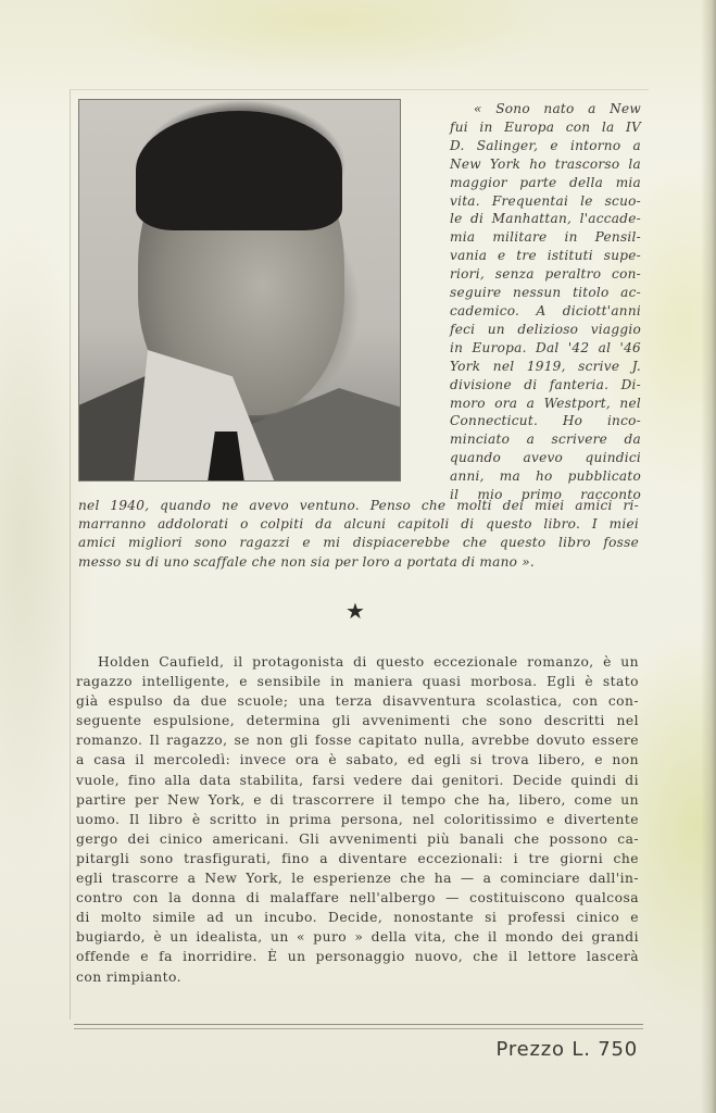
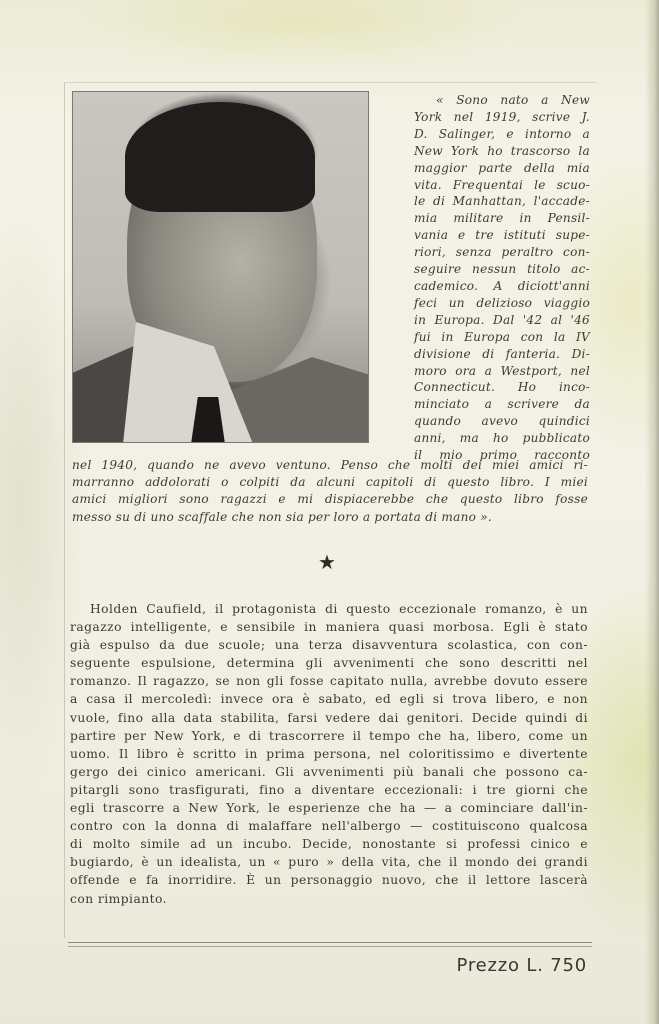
  « Sono nato a New
- fui in Europa con la IV
+ York nel 1919, scrive J.
  D. Salinger, e intorno a
  New York ho trascorso la
  maggior parte della mia
  vita. Frequentai le scuo-
  le di Manhattan, l'accade-
  mia militare in Pensil-
  vania e tre istituti supe-
  riori, senza peraltro con-
  seguire nessun titolo ac-
  cademico. A diciott'anni
  feci un delizioso viaggio
  in Europa. Dal '42 al '46
- York nel 1919, scrive J.
+ fui in Europa con la IV
  divisione di fanteria. Di-
  moro ora a Westport, nel
  Connecticut. Ho inco-
  minciato a scrivere da
  quando avevo quindici
  anni, ma ho pubblicato
  il mio primo racconto
  nel 1940, quando ne avevo ventuno. Penso che molti dei miei amici ri-
  marranno addolorati o colpiti da alcuni capitoli di questo libro. I miei
  amici migliori sono ragazzi e mi dispiacerebbe che questo libro fosse
  messo su di uno scaffale che non sia per loro a portata di mano ».
  ★
  Holden Caufield, il protagonista di questo eccezionale romanzo, è un
  ragazzo intelligente, e sensibile in maniera quasi morbosa. Egli è stato
  già espulso da due scuole; una terza disavventura scolastica, con con-
  seguente espulsione, determina gli avvenimenti che sono descritti nel
  romanzo. Il ragazzo, se non gli fosse capitato nulla, avrebbe dovuto essere
  a casa il mercoledì: invece ora è sabato, ed egli si trova libero, e non
  vuole, fino alla data stabilita, farsi vedere dai genitori. Decide quindi di
  partire per New York, e di trascorrere il tempo che ha, libero, come un
  uomo. Il libro è scritto in prima persona, nel coloritissimo e divertente
  gergo dei cinico americani. Gli avvenimenti più banali che possono ca-
  pitargli sono trasfigurati, fino a diventare eccezionali: i tre giorni che
  egli trascorre a New York, le esperienze che ha — a cominciare dall'in-
  contro con la donna di malaffare nell'albergo — costituiscono qualcosa
  di molto simile ad un incubo. Decide, nonostante si professi cinico e
  bugiardo, è un idealista, un « puro » della vita, che il mondo dei grandi
  offende e fa inorridire. È un personaggio nuovo, che il lettore lascerà
  con rimpianto.
  Prezzo L. 750
